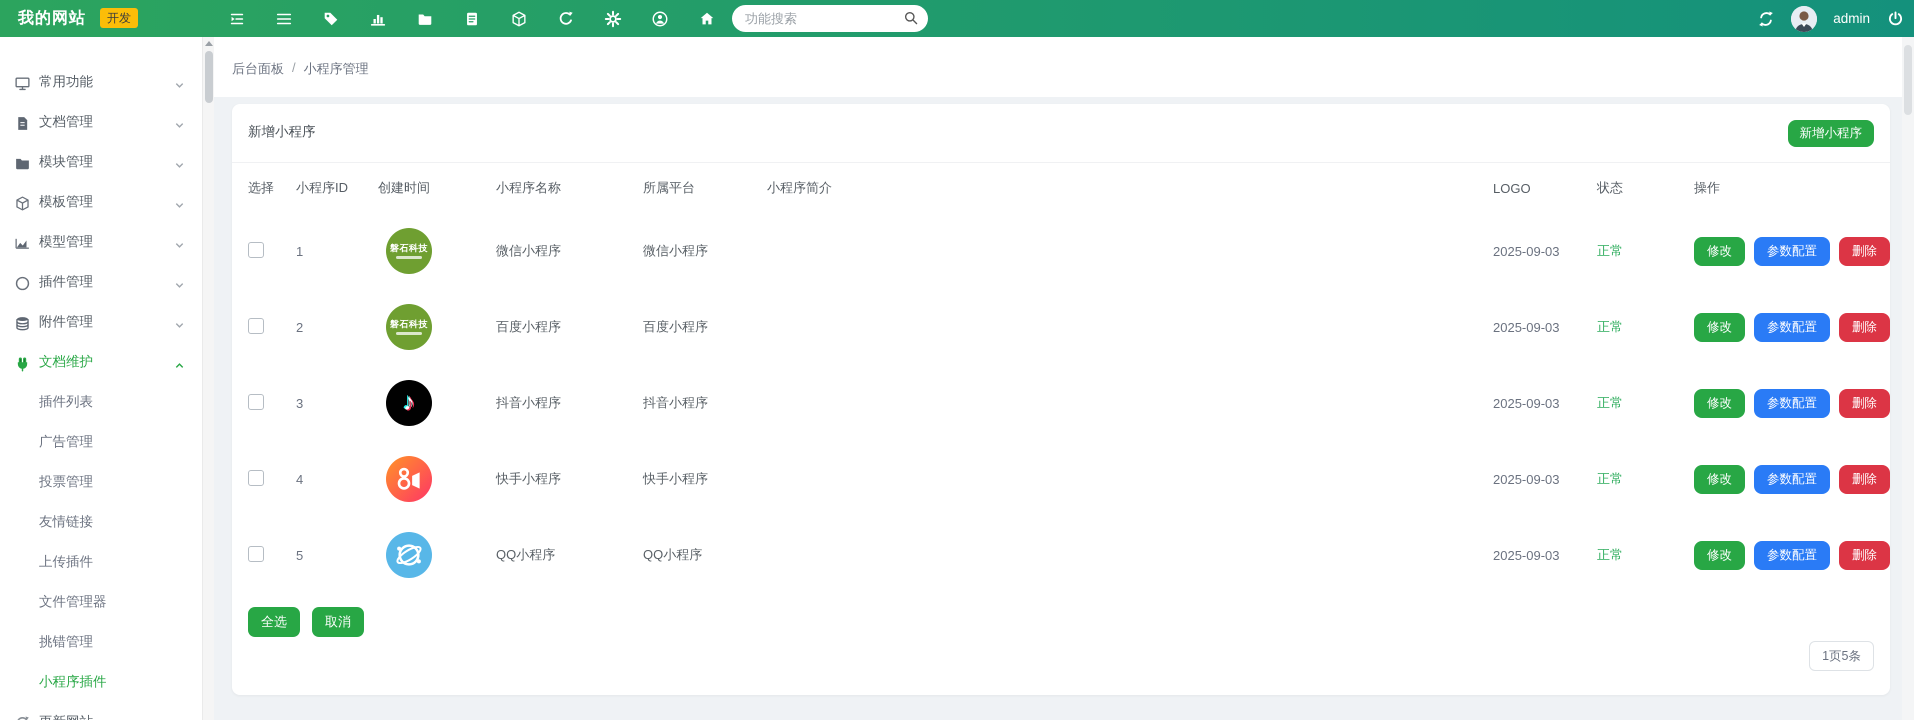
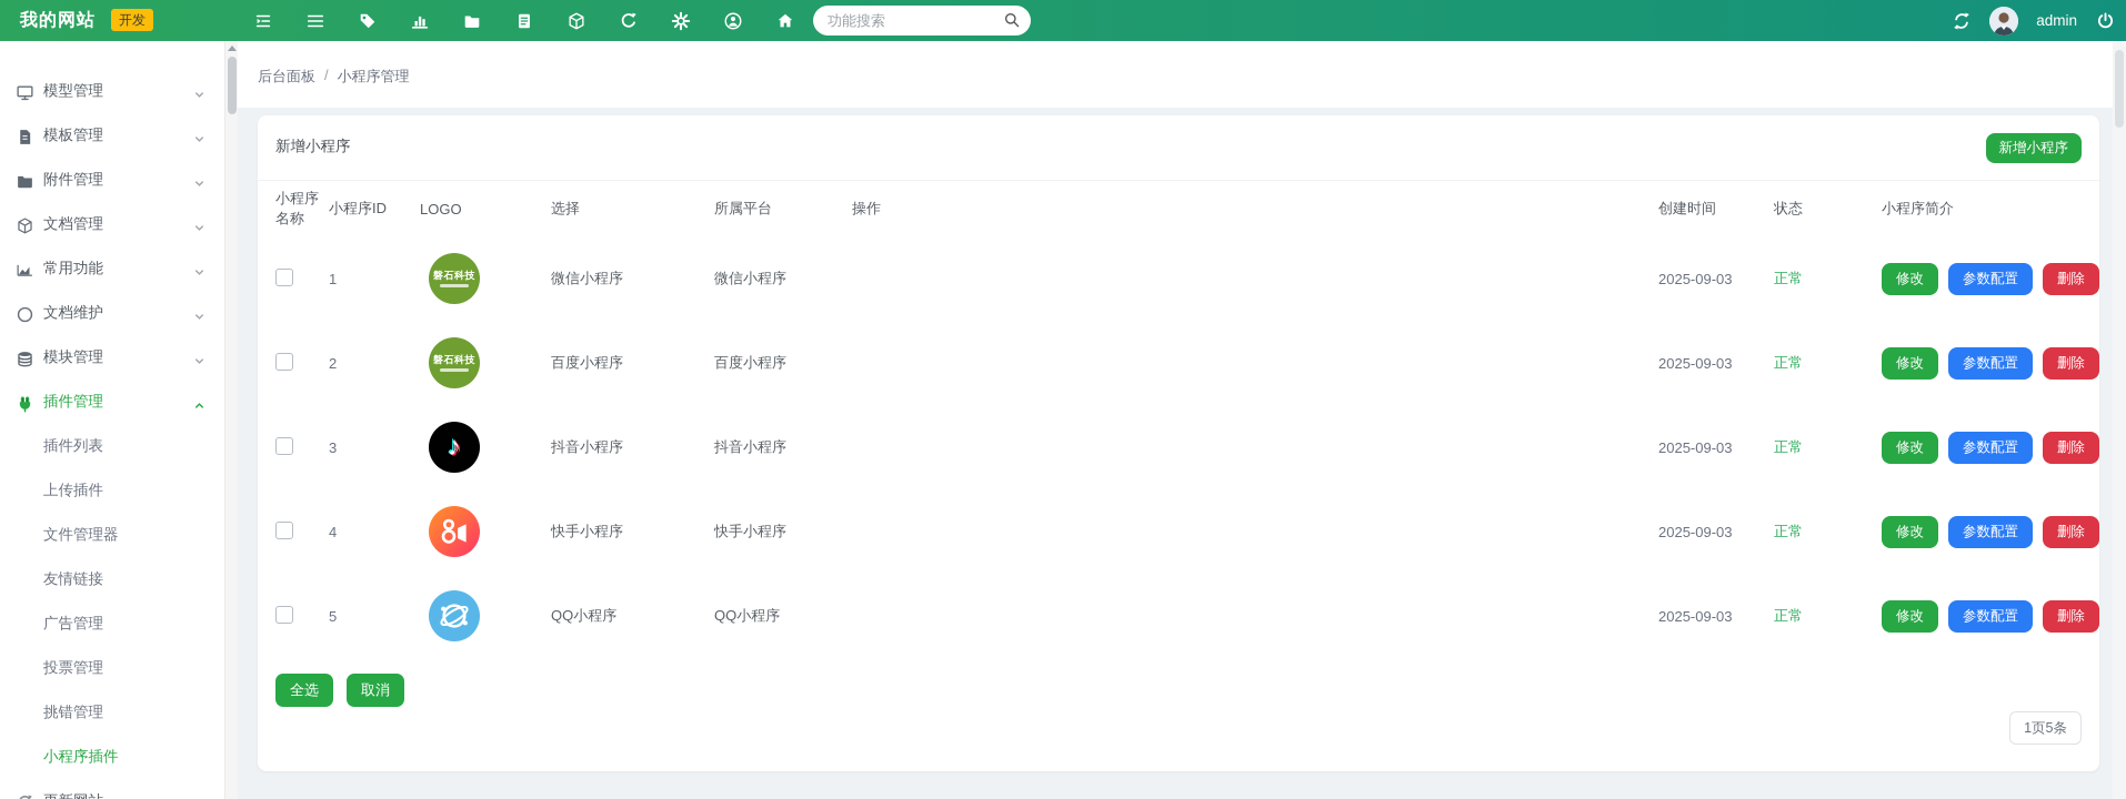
  我的网站
  开发
  功能搜索
  admin
- 常用功能
+ 模型管理
- 文档管理
+ 模板管理
- 模块管理
+ 附件管理
- 模板管理
+ 文档管理
- 模型管理
+ 常用功能
- 插件管理
+ 文档维护
- 附件管理
+ 模块管理
- 文档维护
+ 插件管理
  插件列表
- 广告管理
+ 上传插件
- 投票管理
+ 文件管理器
  友情链接
- 上传插件
+ 广告管理
- 文件管理器
+ 投票管理
  挑错管理
  小程序插件
  后台面板
  /
  小程序管理
  新增小程序
  新增小程序
- 选择
+ 小程序名称
  小程序ID
- 创建时间
+ LOGO
- 小程序名称
+ 选择
  所属平台
- 小程序简介
+ 操作
- LOGO
+ 创建时间
  状态
- 操作
+ 小程序简介
  1
  磐石科技
  微信小程序
  微信小程序
  2025-09-03
  正常
  修改
  参数配置
  删除
  2
  磐石科技
  百度小程序
  百度小程序
  2025-09-03
  正常
  修改
  参数配置
  删除
  3
  ♪
  抖音小程序
  抖音小程序
  2025-09-03
  正常
  修改
  参数配置
  删除
  4
  快手小程序
  快手小程序
  2025-09-03
  正常
  修改
  参数配置
  删除
  5
  QQ小程序
  QQ小程序
  2025-09-03
  正常
  修改
  参数配置
  删除
  全选
  取消
  1页5条
